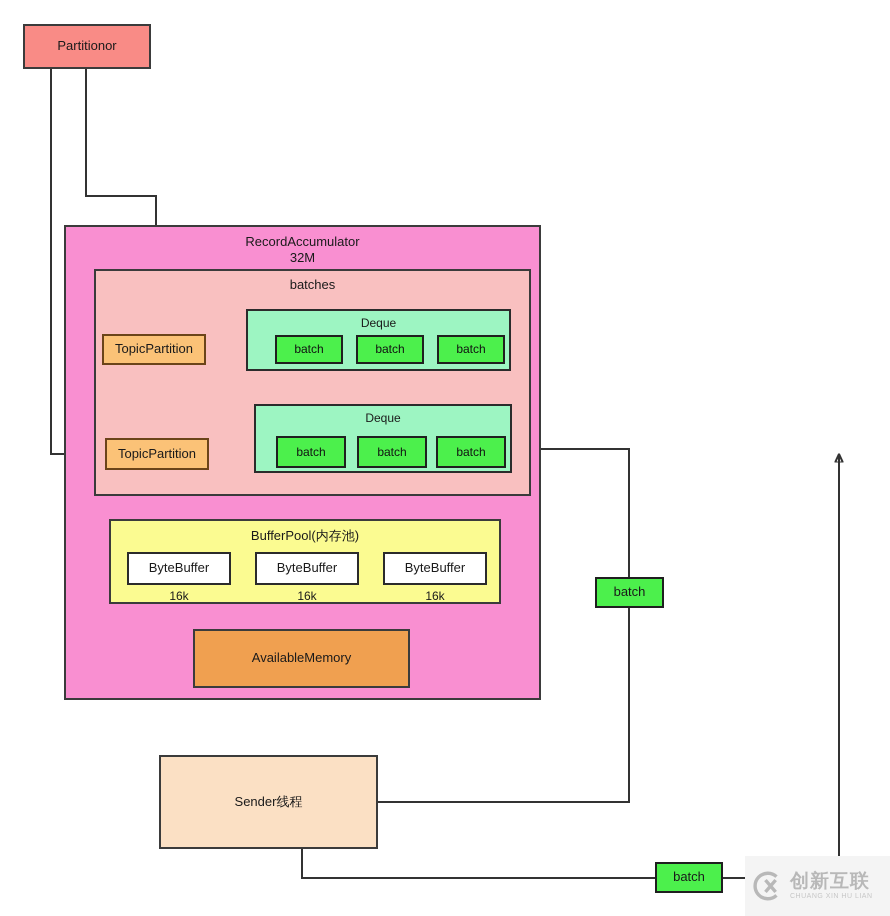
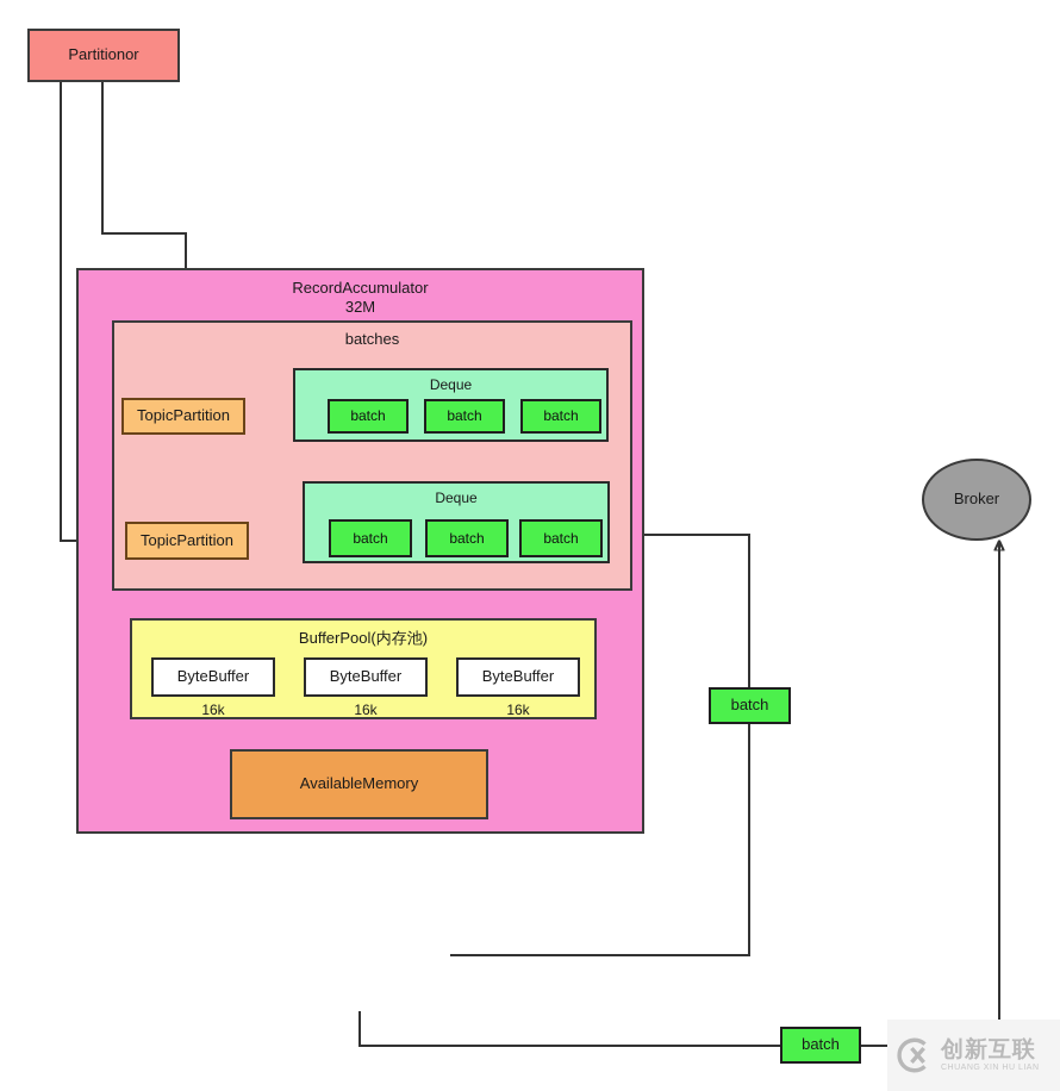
  Partitionor
  RecordAccumulator
  32M
  batches
  TopicPartition
  Deque
  batch
  batch
  batch
  TopicPartition
  Deque
  batch
  batch
  batch
  BufferPool(内存池)
  ByteBuffer
  ByteBuffer
  ByteBuffer
  16k
  16k
  16k
  AvailableMemory
- Sender线程
  batch
  batch
+ Broker
  创新互联
